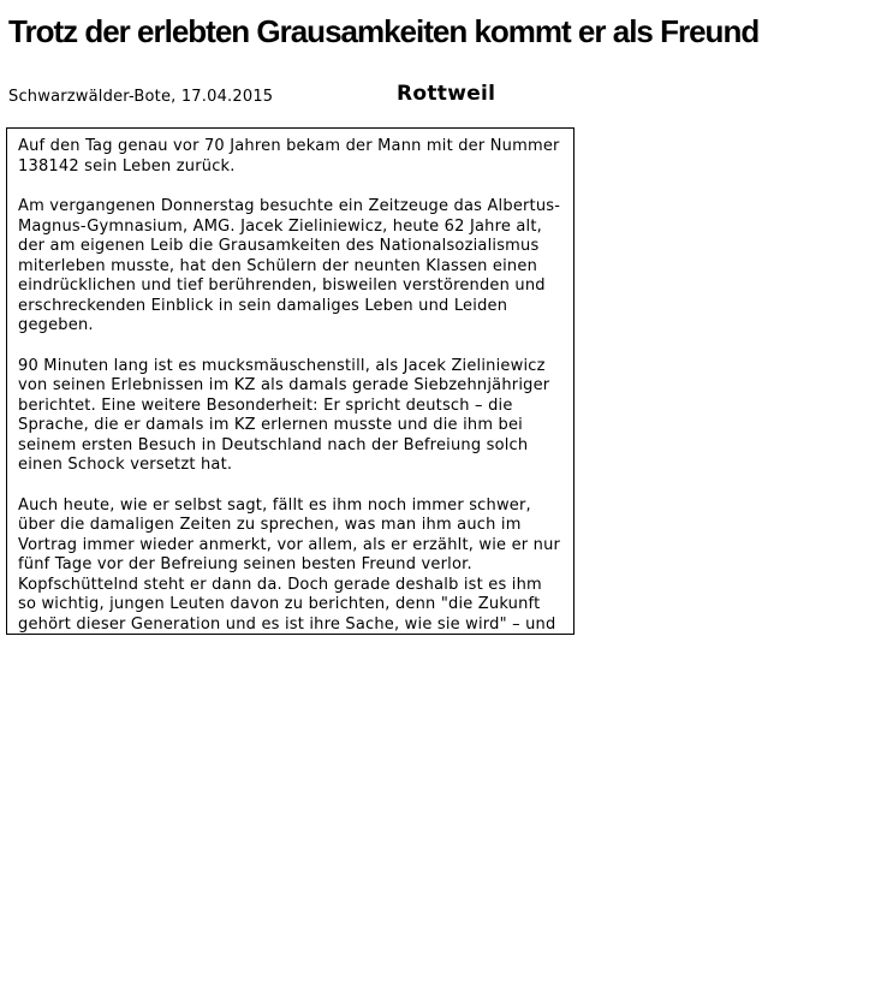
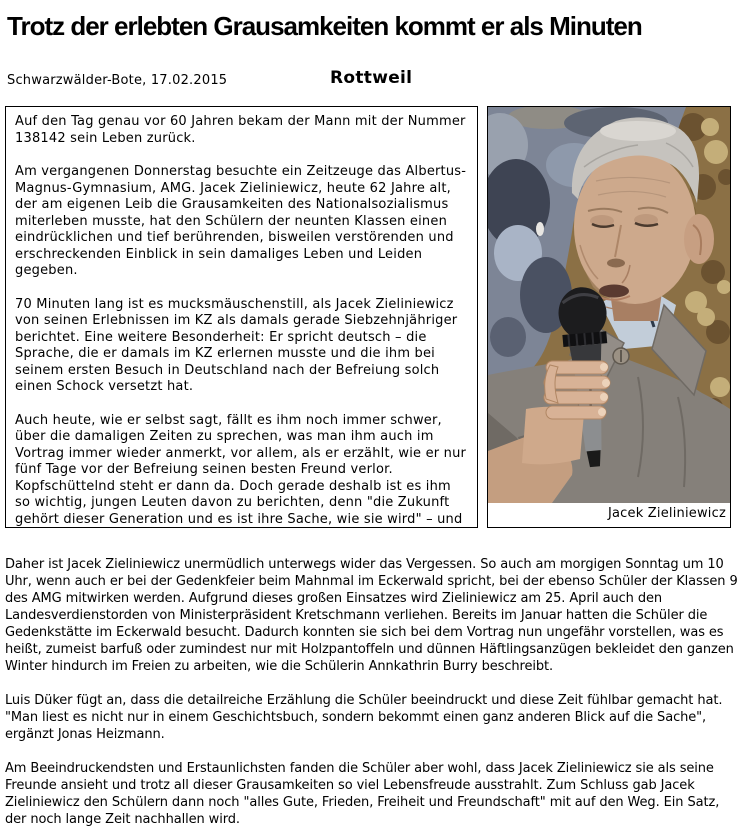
- Trotz der erlebten Grausamkeiten kommt er als Freund
+ Trotz der erlebten Grausamkeiten kommt er als Minuten
- Schwarzwälder-Bote, 17.04.2015
+ Schwarzwälder-Bote, 17.02.2015
  Rottweil
- Auf den Tag genau vor 70 Jahren bekam der Mann mit der Nummer 138142 sein Leben zurück.
+ Auf den Tag genau vor 60 Jahren bekam der Mann mit der Nummer 138142 sein Leben zurück.
  Am vergangenen Donnerstag besuchte ein Zeitzeuge das Albertus-Magnus-Gymnasium, AMG. Jacek Zieliniewicz, heute 62 Jahre alt, der am eigenen Leib die Grausamkeiten des Nationalsozialismus miterleben musste, hat den Schülern der neunten Klassen einen eindrücklichen und tief berührenden, bisweilen verstörenden und erschreckenden Einblick in sein damaliges Leben und Leiden gegeben.
- 90 Minuten lang ist es mucksmäuschenstill, als Jacek Zieliniewicz von seinen Erlebnissen im KZ als damals gerade Siebzehnjähriger berichtet. Eine weitere Besonderheit: Er spricht deutsch – die Sprache, die er damals im KZ erlernen musste und die ihm bei seinem ersten Besuch in Deutschland nach der Befreiung solch einen Schock versetzt hat.
+ 70 Minuten lang ist es mucksmäuschenstill, als Jacek Zieliniewicz von seinen Erlebnissen im KZ als damals gerade Siebzehnjähriger berichtet. Eine weitere Besonderheit: Er spricht deutsch – die Sprache, die er damals im KZ erlernen musste und die ihm bei seinem ersten Besuch in Deutschland nach der Befreiung solch einen Schock versetzt hat.
  Auch heute, wie er selbst sagt, fällt es ihm noch immer schwer, über die damaligen Zeiten zu sprechen, was man ihm auch im Vortrag immer wieder anmerkt, vor allem, als er erzählt, wie er nur fünf Tage vor der Befreiung seinen besten Freund verlor. Kopfschüttelnd steht er dann da. Doch gerade deshalb ist es ihm so wichtig, jungen Leuten davon zu berichten, denn "die Zukunft gehört dieser Generation und es ist ihre Sache, wie sie wird" – und
+ Jacek Zieliniewicz
+ Daher ist Jacek Zieliniewicz unermüdlich unterwegs wider das Vergessen. So auch am morgigen Sonntag um 10 Uhr, wenn auch er bei der Gedenkfeier beim Mahnmal im Eckerwald spricht, bei der ebenso Schüler der Klassen 9 des AMG mitwirken werden. Aufgrund dieses großen Einsatzes wird Zieliniewicz am 25. April auch den Landesverdienstorden von Ministerpräsident Kretschmann verliehen. Bereits im Januar hatten die Schüler die Gedenkstätte im Eckerwald besucht. Dadurch konnten sie sich bei dem Vortrag nun ungefähr vorstellen, was es heißt, zumeist barfuß oder zumindest nur mit Holzpantoffeln und dünnen Häftlingsanzügen bekleidet den ganzen Winter hindurch im Freien zu arbeiten, wie die Schülerin Annkathrin Burry beschreibt.
+ Luis Düker fügt an, dass die detailreiche Erzählung die Schüler beeindruckt und diese Zeit fühlbar gemacht hat. "Man liest es nicht nur in einem Geschichtsbuch, sondern bekommt einen ganz anderen Blick auf die Sache", ergänzt Jonas Heizmann.
+ Am Beeindruckendsten und Erstaunlichsten fanden die Schüler aber wohl, dass Jacek Zieliniewicz sie als seine Freunde ansieht und trotz all dieser Grausamkeiten so viel Lebensfreude ausstrahlt. Zum Schluss gab Jacek Zieliniewicz den Schülern dann noch "alles Gute, Frieden, Freiheit und Freundschaft" mit auf den Weg. Ein Satz, der noch lange Zeit nachhallen wird.
